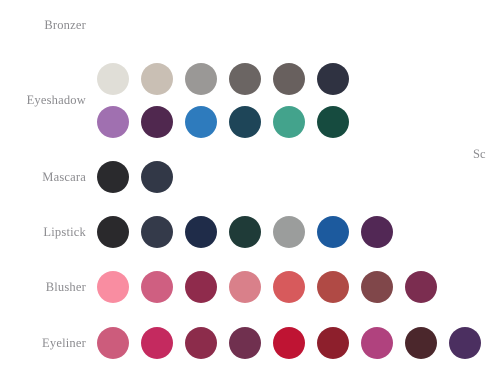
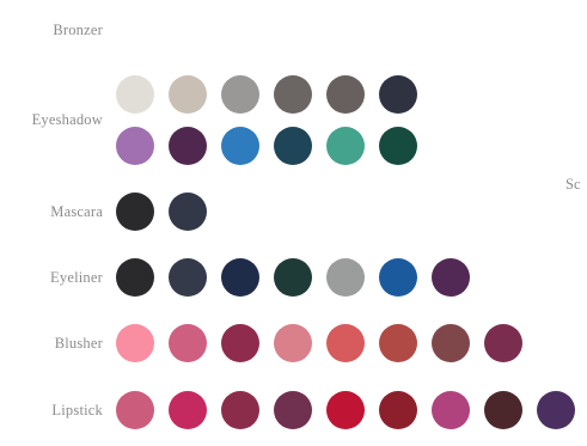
  Bronzer
  Eyeshadow
  Mascara
- Lipstick
+ Eyeliner
  Blusher
- Eyeliner
+ Lipstick
  Sc
